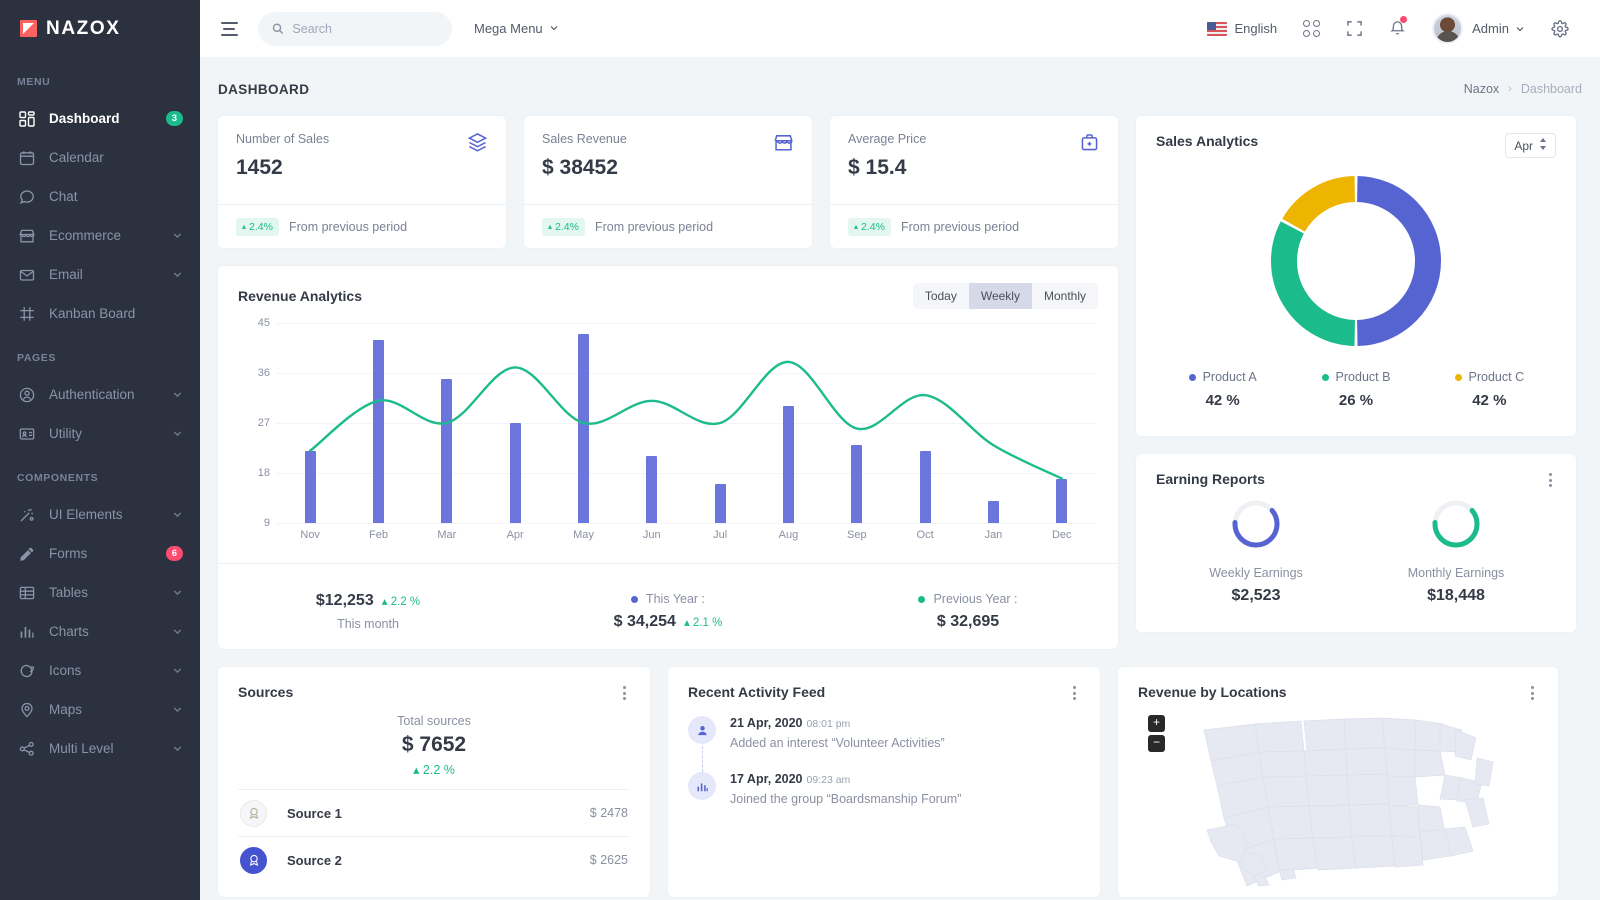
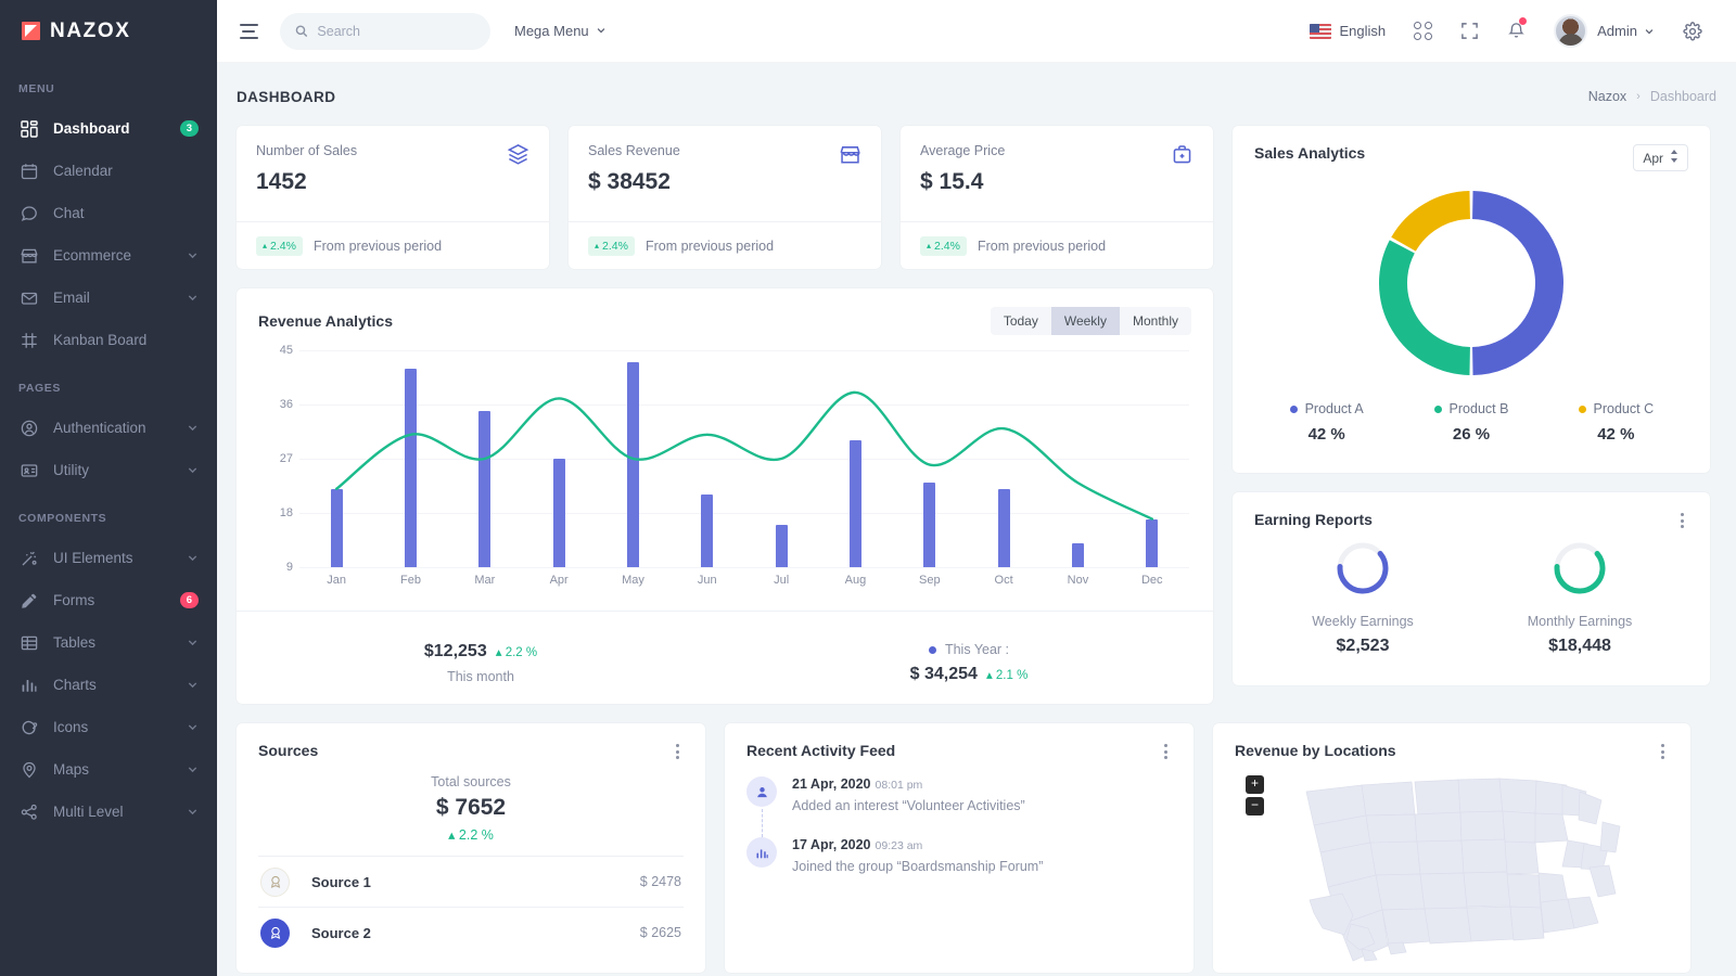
  NAZOX
  MENU
  Dashboard
  3
  Calendar
  Chat
  Ecommerce
  Email
  Kanban Board
  PAGES
  Authentication
  Utility
  COMPONENTS
  UI Elements
  Forms
  6
  Tables
  Charts
  Icons
  Maps
  Multi Level
  Search
  Mega Menu
  English
  Admin
  DASHBOARD
  Nazox
  ›
  Dashboard
  Number of Sales
  1452
  ▴
  2.4%
  From previous period
  Sales Revenue
  $ 38452
  ▴
  2.4%
  From previous period
  Average Price
  $ 15.4
  ▴
  2.4%
  From previous period
  Revenue Analytics
  Today
  Weekly
  Monthly
  9
  18
  27
  36
  45
- Nov
+ Jan
  Feb
  Mar
  Apr
  May
  Jun
  Jul
  Aug
  Sep
  Oct
- Jan
+ Nov
  Dec
  $12,253
  ▴ 2.2 %
  This month
  This Year :
  $ 34,254
  ▴ 2.1 %
- Previous Year :
- $ 32,695
  Sales Analytics
  Apr
  Product A
  42 %
  Product B
  26 %
  Product C
  42 %
  Earning Reports
  Weekly Earnings
  $2,523
  Monthly Earnings
  $18,448
  Sources
  Total sources
  $ 7652
  ▴ 2.2 %
  Source 1
  $ 2478
  Source 2
  $ 2625
  Recent Activity Feed
  21 Apr, 2020 08:01 pm
  Added an interest “Volunteer Activities”
  17 Apr, 2020 09:23 am
  Joined the group “Boardsmanship Forum”
  Revenue by Locations
  +
  −
